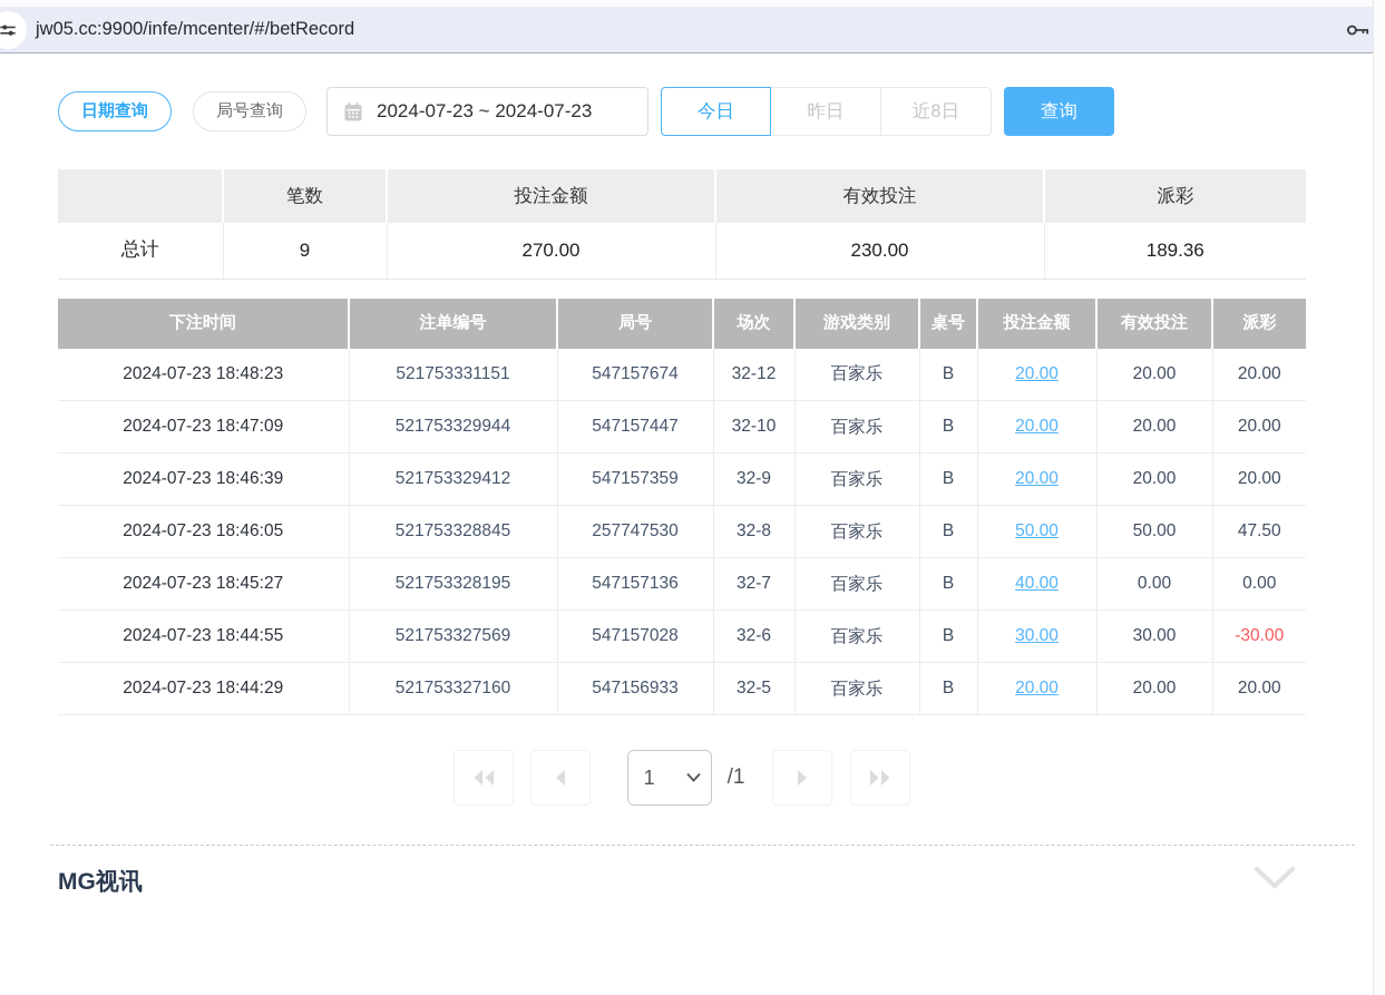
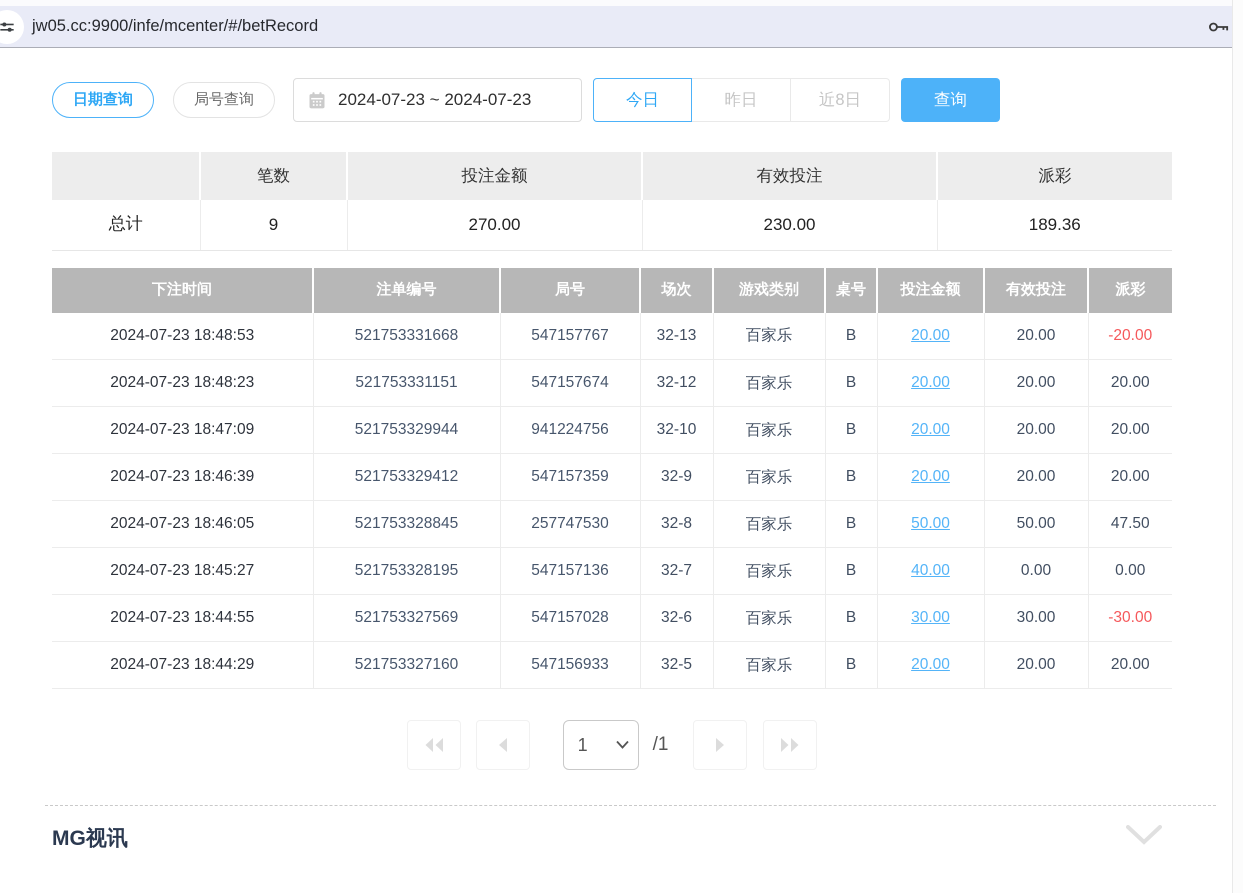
  jw05.cc:9900/infe/mcenter/#/betRecord
  日期查询
  局号查询
  2024-07-23 ~ 2024-07-23
  今日
  昨日
  近8日
  查询
  	笔数	投注金额	有效投注	派彩
  总计	9	270.00	230.00	189.36
  下注时间	注单编号	局号	场次	游戏类别	桌号	投注金额	有效投注	派彩
+ 2024-07-23 18:48:53	521753331668	547157767	32-13	百家乐	B	20.00	20.00	-20.00
  2024-07-23 18:48:23	521753331151	547157674	32-12	百家乐	B	20.00	20.00	20.00
- 2024-07-23 18:47:09	521753329944	547157447	32-10	百家乐	B	20.00	20.00	20.00
+ 2024-07-23 18:47:09	521753329944	941224756	32-10	百家乐	B	20.00	20.00	20.00
  2024-07-23 18:46:39	521753329412	547157359	32-9	百家乐	B	20.00	20.00	20.00
  2024-07-23 18:46:05	521753328845	257747530	32-8	百家乐	B	50.00	50.00	47.50
  2024-07-23 18:45:27	521753328195	547157136	32-7	百家乐	B	40.00	0.00	0.00
  2024-07-23 18:44:55	521753327569	547157028	32-6	百家乐	B	30.00	30.00	-30.00
  2024-07-23 18:44:29	521753327160	547156933	32-5	百家乐	B	20.00	20.00	20.00
  1
  /1
  MG视讯
